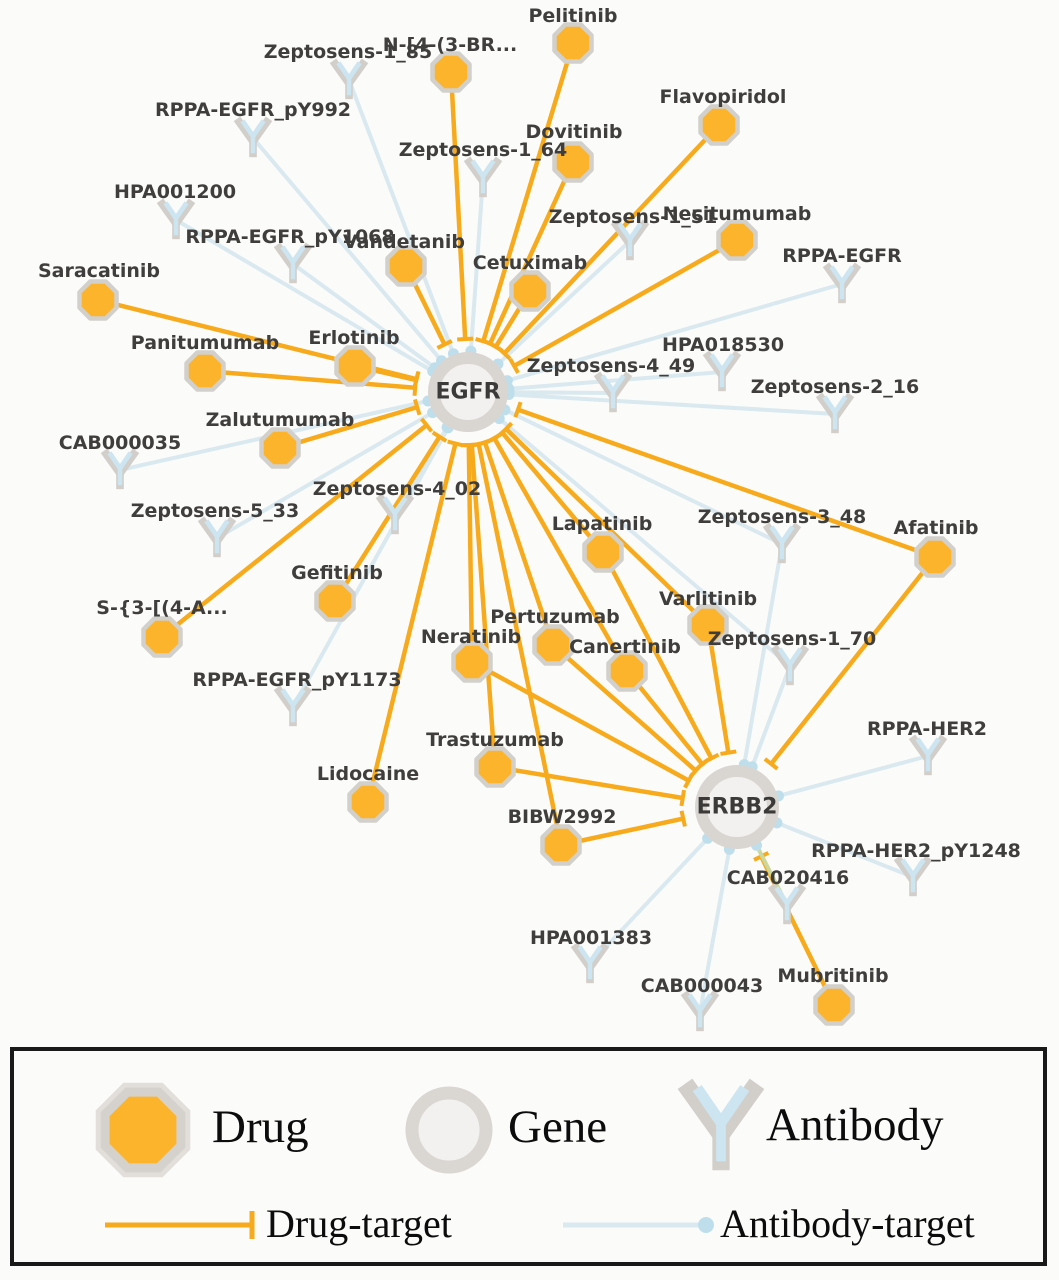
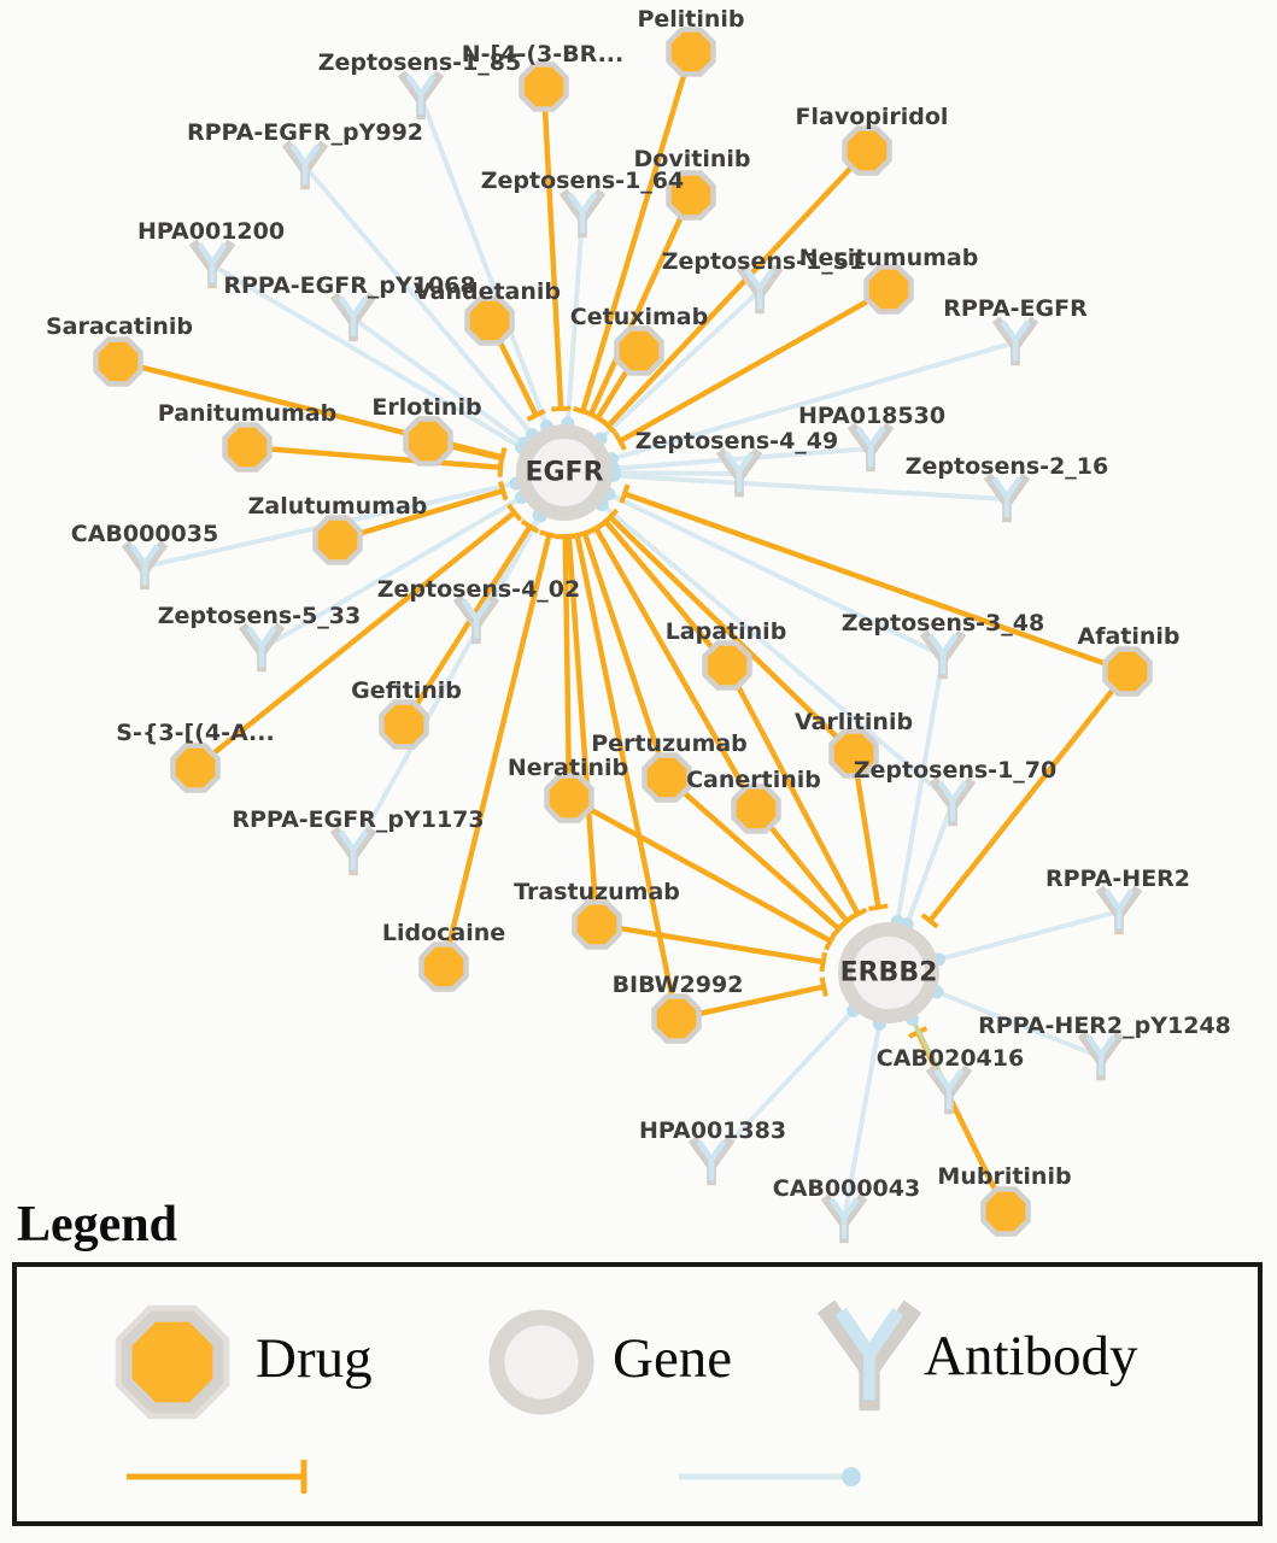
  EGFR
  ERBB2
  Pelitinib
  N-[4-(3-BR...
  Dovitinib
  Flavopiridol
  Necitumumab
  Cetuximab
  Vandetanib
  Saracatinib
  Panitumumab
  Erlotinib
  Zalutumumab
  Gefitinib
  S-{3-[(4-A...
  Lidocaine
  Trastuzumab
  BIBW2992
  Neratinib
  Pertuzumab
  Canertinib
  Lapatinib
  Varlitinib
  Afatinib
  Mubritinib
  Zeptosens-1_85
  RPPA-EGFR_pY992
  HPA001200
  RPPA-EGFR_pY1068
  Zeptosens-1_64
  Zeptosens-1_51
  RPPA-EGFR
  HPA018530
  Zeptosens-2_16
  Zeptosens-4_49
  CAB000035
  Zeptosens-5_33
  Zeptosens-4_02
  RPPA-EGFR_pY1173
  Zeptosens-3_48
  Zeptosens-1_70
  RPPA-HER2
  RPPA-HER2_pY1248
  CAB020416
  HPA001383
  CAB000043
+ Legend
  Drug
  Gene
  Antibody
- Drug-target
- Antibody-target
